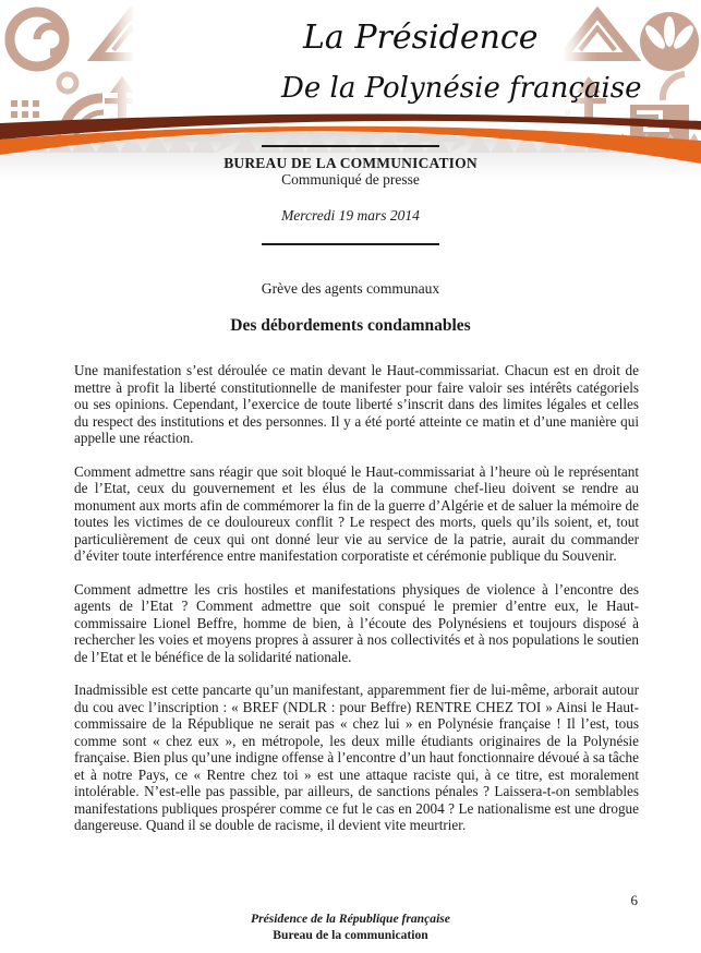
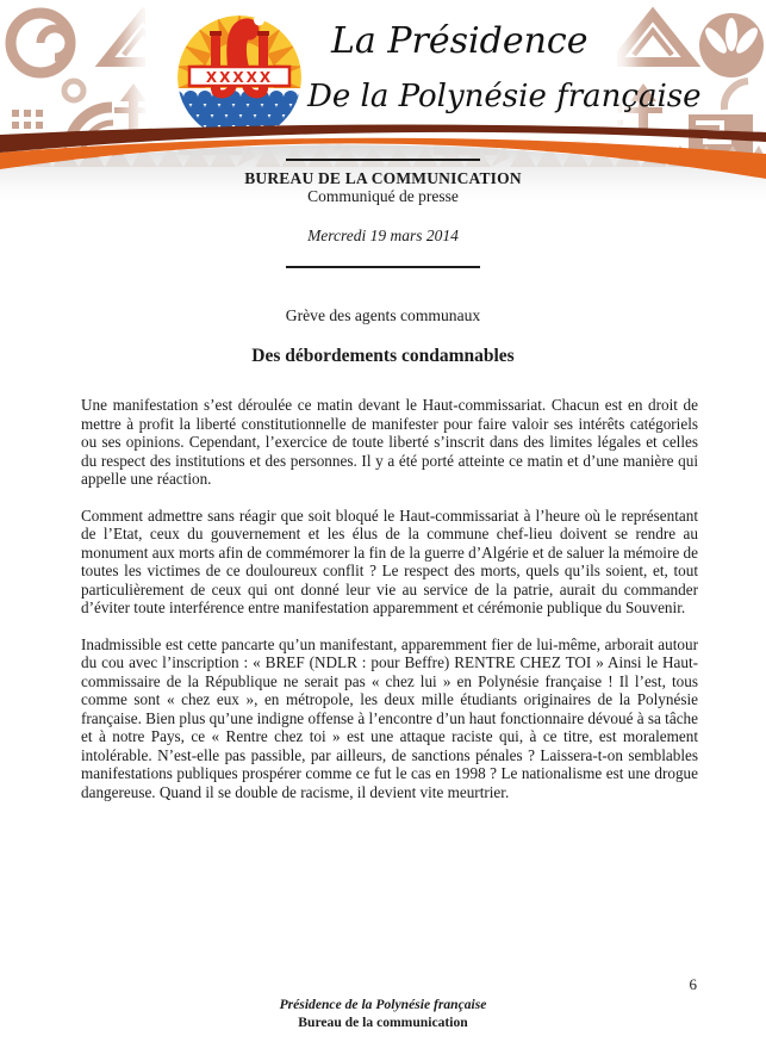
+ XXXXX
  La Présidence
  De la Polynésie française
  BUREAU DE LA COMMUNICATION
  Communiqué de presse
  Mercredi 19 mars 2014
  Grève des agents communaux
  Des débordements condamnables
  Une manifestation s’est déroulée ce matin devant le Haut-commissariat. Chacun est en droit de mettre à profit la liberté constitutionnelle de manifester pour faire valoir ses intérêts catégoriels ou ses opinions. Cependant, l’exercice de toute liberté s’inscrit dans des limites légales et celles du respect des institutions et des personnes. Il y a été porté atteinte ce matin et d’une manière qui appelle une réaction.
- Comment admettre sans réagir que soit bloqué le Haut-commissariat à l’heure où le représentant de l’Etat, ceux du gouvernement et les élus de la commune chef-lieu doivent se rendre au monument aux morts afin de commémorer la fin de la guerre d’Algérie et de saluer la mémoire de toutes les victimes de ce douloureux conflit ? Le respect des morts, quels qu’ils soient, et, tout particulièrement de ceux qui ont donné leur vie au service de la patrie, aurait du commander d’éviter toute interférence entre manifestation corporatiste et cérémonie publique du Souvenir.
+ Comment admettre sans réagir que soit bloqué le Haut-commissariat à l’heure où le représentant de l’Etat, ceux du gouvernement et les élus de la commune chef-lieu doivent se rendre au monument aux morts afin de commémorer la fin de la guerre d’Algérie et de saluer la mémoire de toutes les victimes de ce douloureux conflit ? Le respect des morts, quels qu’ils soient, et, tout particulièrement de ceux qui ont donné leur vie au service de la patrie, aurait du commander d’éviter toute interférence entre manifestation apparemment et cérémonie publique du Souvenir.
- Comment admettre les cris hostiles et manifestations physiques de violence à l’encontre des agents de l’Etat ? Comment admettre que soit conspué le premier d’entre eux, le Haut-commissaire Lionel Beffre, homme de bien, à l’écoute des Polynésiens et toujours disposé à rechercher les voies et moyens propres à assurer à nos collectivités et à nos populations le soutien de l’Etat et le bénéfice de la solidarité nationale.
- Inadmissible est cette pancarte qu’un manifestant, apparemment fier de lui-même, arborait autour du cou avec l’inscription : « BREF (NDLR : pour Beffre) RENTRE CHEZ TOI » Ainsi le Haut-commissaire de la République ne serait pas « chez lui » en Polynésie française ! Il l’est, tous comme sont « chez eux », en métropole, les deux mille étudiants originaires de la Polynésie française. Bien plus qu’une indigne offense à l’encontre d’un haut fonctionnaire dévoué à sa tâche et à notre Pays, ce « Rentre chez toi » est une attaque raciste qui, à ce titre, est moralement intolérable. N’est-elle pas passible, par ailleurs, de sanctions pénales ? Laissera-t-on semblables manifestations publiques prospérer comme ce fut le cas en 2004 ? Le nationalisme est une drogue dangereuse. Quand il se double de racisme, il devient vite meurtrier.
+ Inadmissible est cette pancarte qu’un manifestant, apparemment fier de lui-même, arborait autour du cou avec l’inscription : « BREF (NDLR : pour Beffre) RENTRE CHEZ TOI » Ainsi le Haut-commissaire de la République ne serait pas « chez lui » en Polynésie française ! Il l’est, tous comme sont « chez eux », en métropole, les deux mille étudiants originaires de la Polynésie française. Bien plus qu’une indigne offense à l’encontre d’un haut fonctionnaire dévoué à sa tâche et à notre Pays, ce « Rentre chez toi » est une attaque raciste qui, à ce titre, est moralement intolérable. N’est-elle pas passible, par ailleurs, de sanctions pénales ? Laissera-t-on semblables manifestations publiques prospérer comme ce fut le cas en 1998 ? Le nationalisme est une drogue dangereuse. Quand il se double de racisme, il devient vite meurtrier.
  6
- Présidence de la République française
+ Présidence de la Polynésie française
  Bureau de la communication
